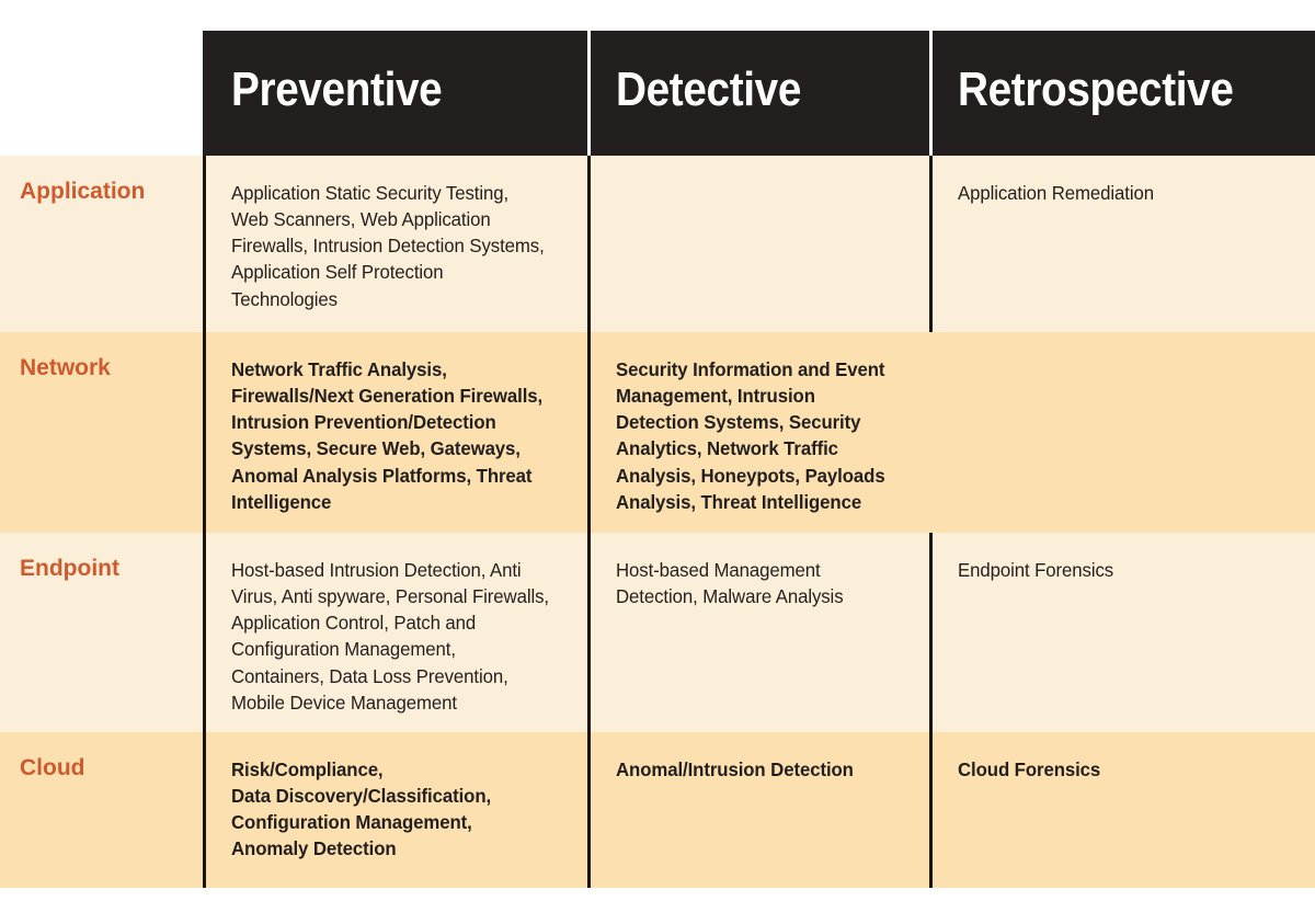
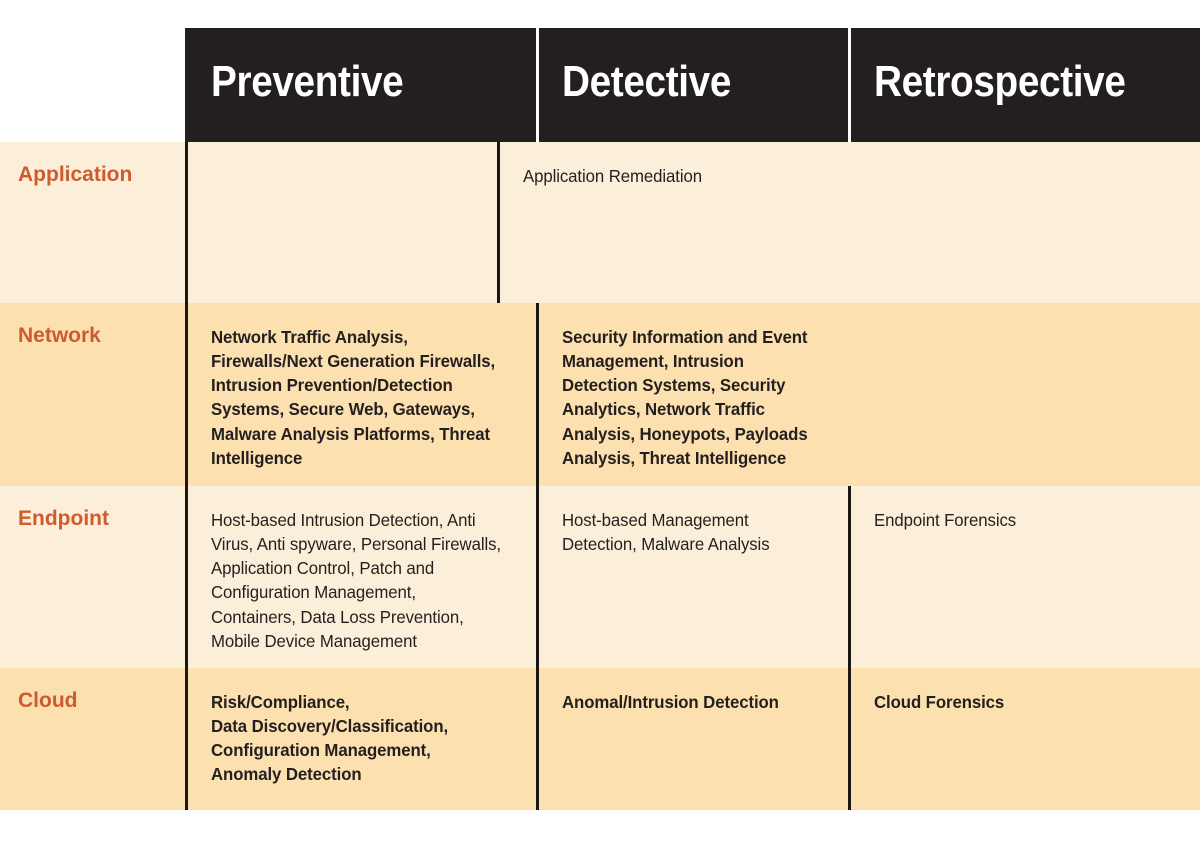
  Preventive
  Detective
  Retrospective
  Application
- Application Static Security Testing, Web Scanners, Web Application Firewalls, Intrusion Detection Systems, Application Self Protection Technologies
  Application Remediation
  Network
- Network Traffic Analysis, Firewalls/Next Generation Firewalls, Intrusion Prevention/Detection Systems, Secure Web, Gateways, Anomal Analysis Platforms, Threat Intelligence
+ Network Traffic Analysis, Firewalls/Next Generation Firewalls, Intrusion Prevention/Detection Systems, Secure Web, Gateways, Malware Analysis Platforms, Threat Intelligence
  Security Information and Event Management, Intrusion Detection Systems, Security Analytics, Network Traffic Analysis, Honeypots, Payloads Analysis, Threat Intelligence
  Endpoint
  Host-based Intrusion Detection, Anti Virus, Anti spyware, Personal Firewalls, Application Control, Patch and Configuration Management, Containers, Data Loss Prevention, Mobile Device Management
  Host-based Management Detection, Malware Analysis
  Endpoint Forensics
  Cloud
  Risk/Compliance,
  Data Discovery/Classification,
  Configuration Management,
  Anomaly Detection
  Anomal/Intrusion Detection
  Cloud Forensics
